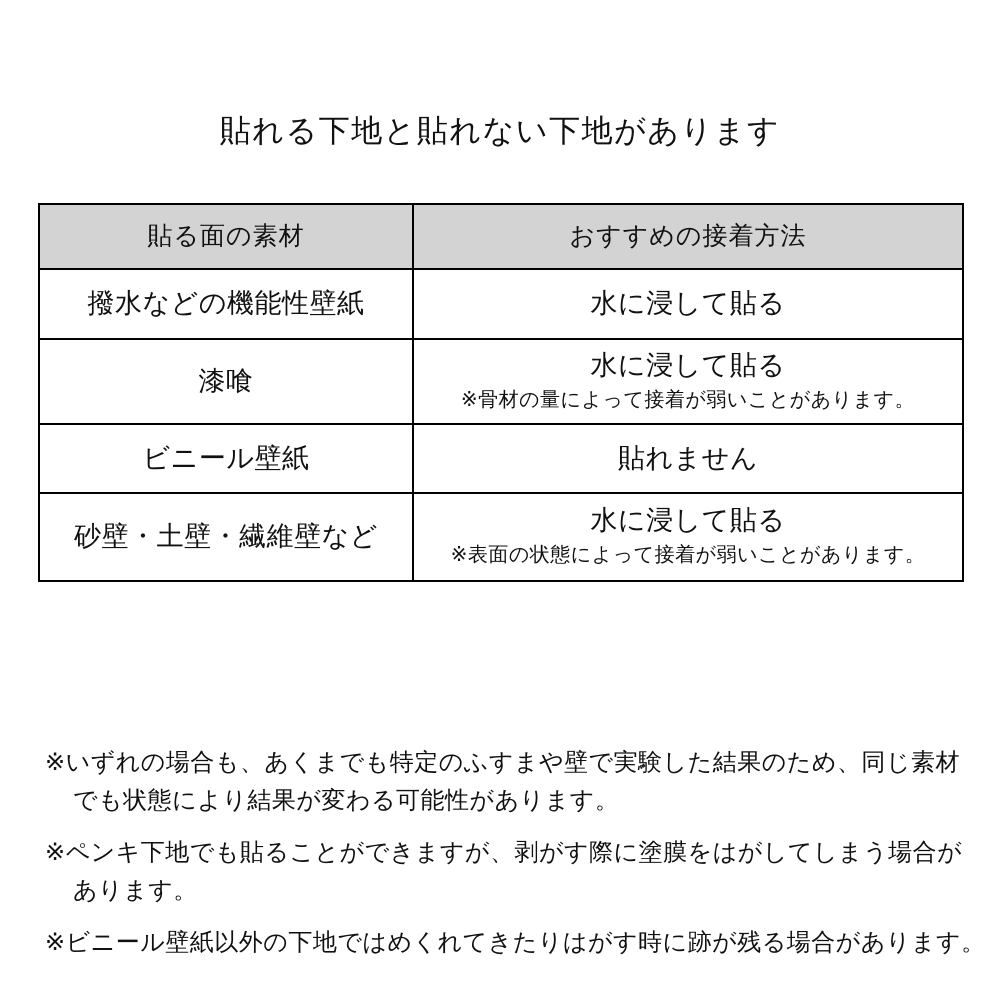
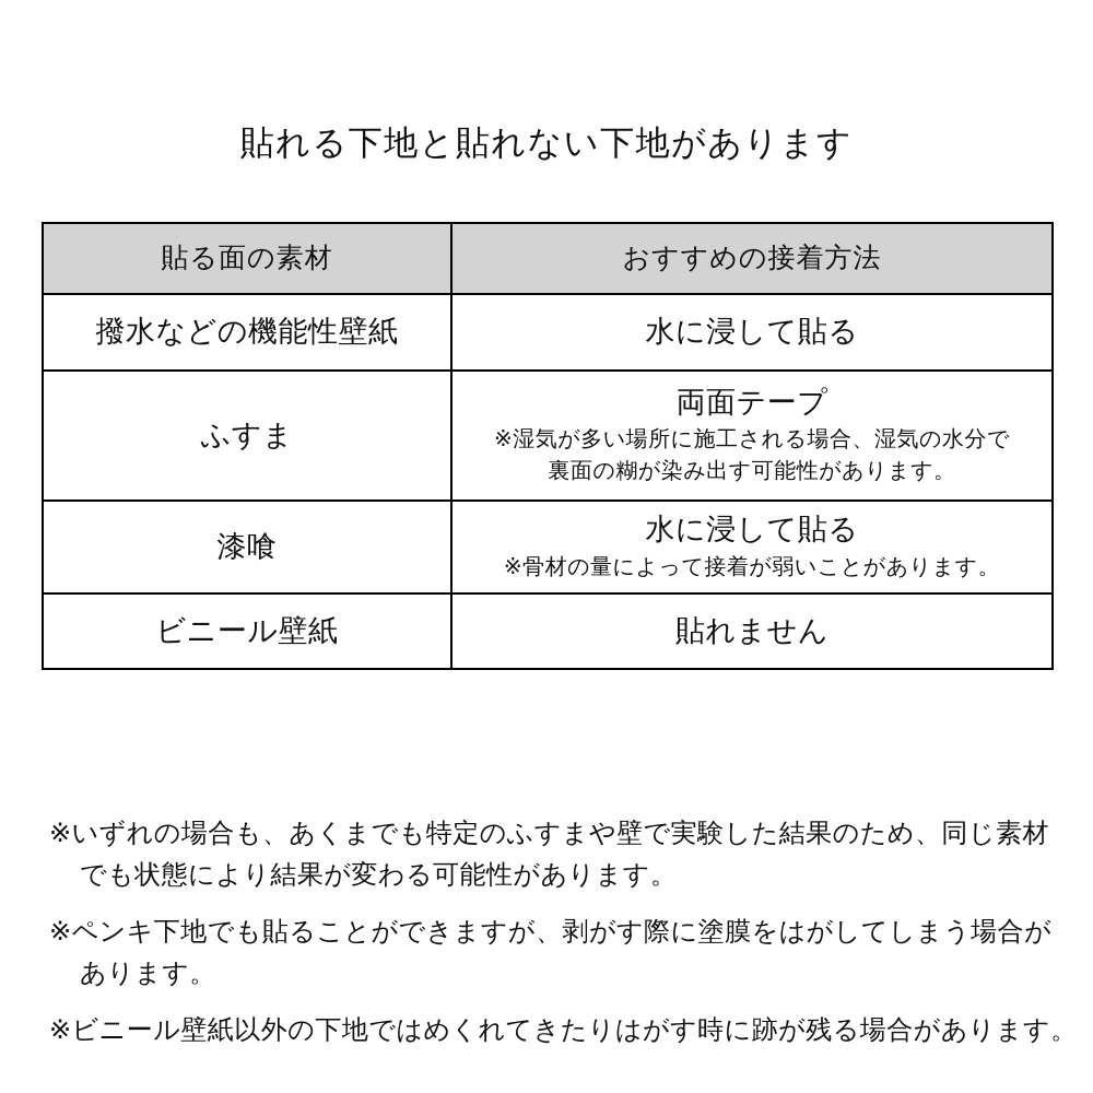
  貼れる下地と貼れない下地があります
  貼る面の素材	おすすめの接着方法
  撥水などの機能性壁紙	水に浸して貼る
+ ふすま	両面テープ ※湿気が多い場所に施工される場合、湿気の水分で 裏面の糊が染み出す可能性があります。
  漆喰	水に浸して貼る ※骨材の量によって接着が弱いことがあります。
  ビニール壁紙	貼れません
- 砂壁・土壁・繊維壁など	水に浸して貼る ※表面の状態によって接着が弱いことがあります。
  ※いずれの場合も、あくまでも特定のふすまや壁で実験した結果のため、同じ素材
  でも状態により結果が変わる可能性があります。
  ※ペンキ下地でも貼ることができますが、剥がす際に塗膜をはがしてしまう場合が
  あります。
  ※ビニール壁紙以外の下地ではめくれてきたりはがす時に跡が残る場合があります。
